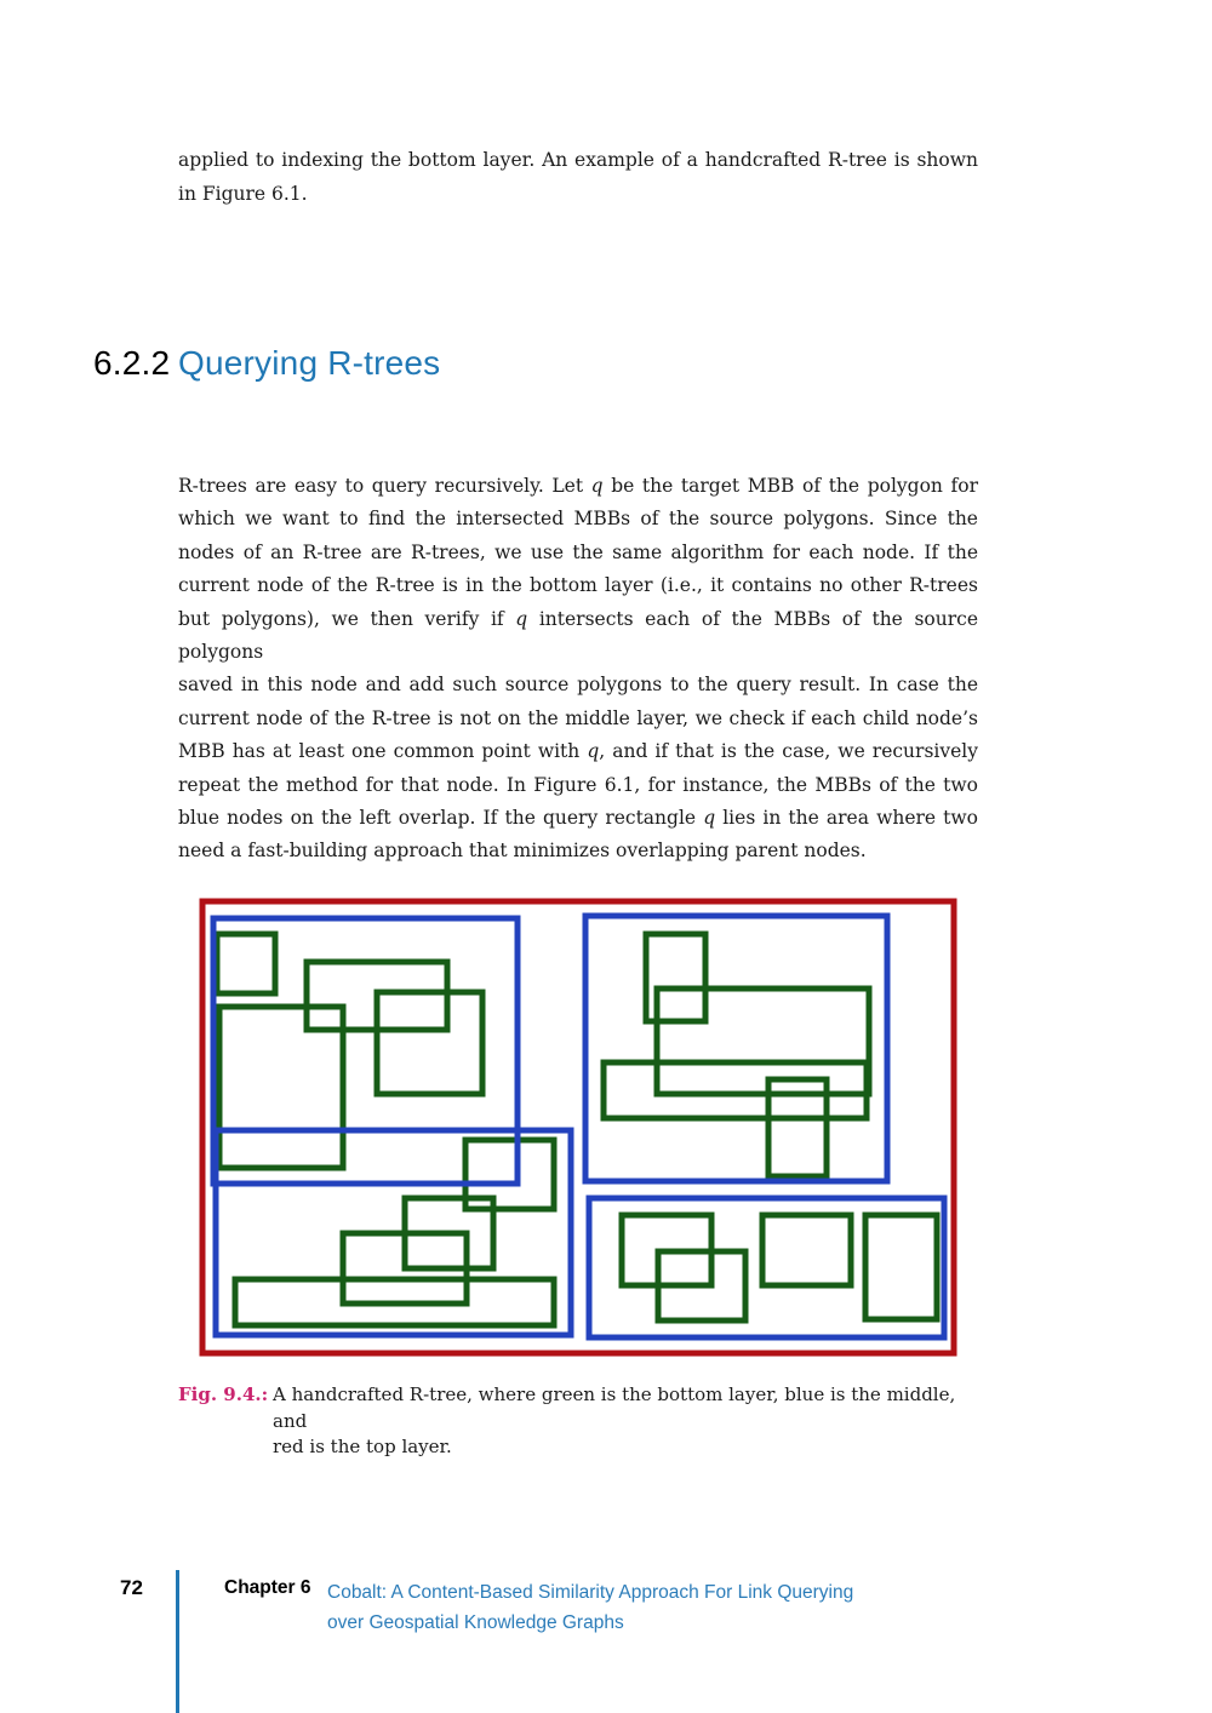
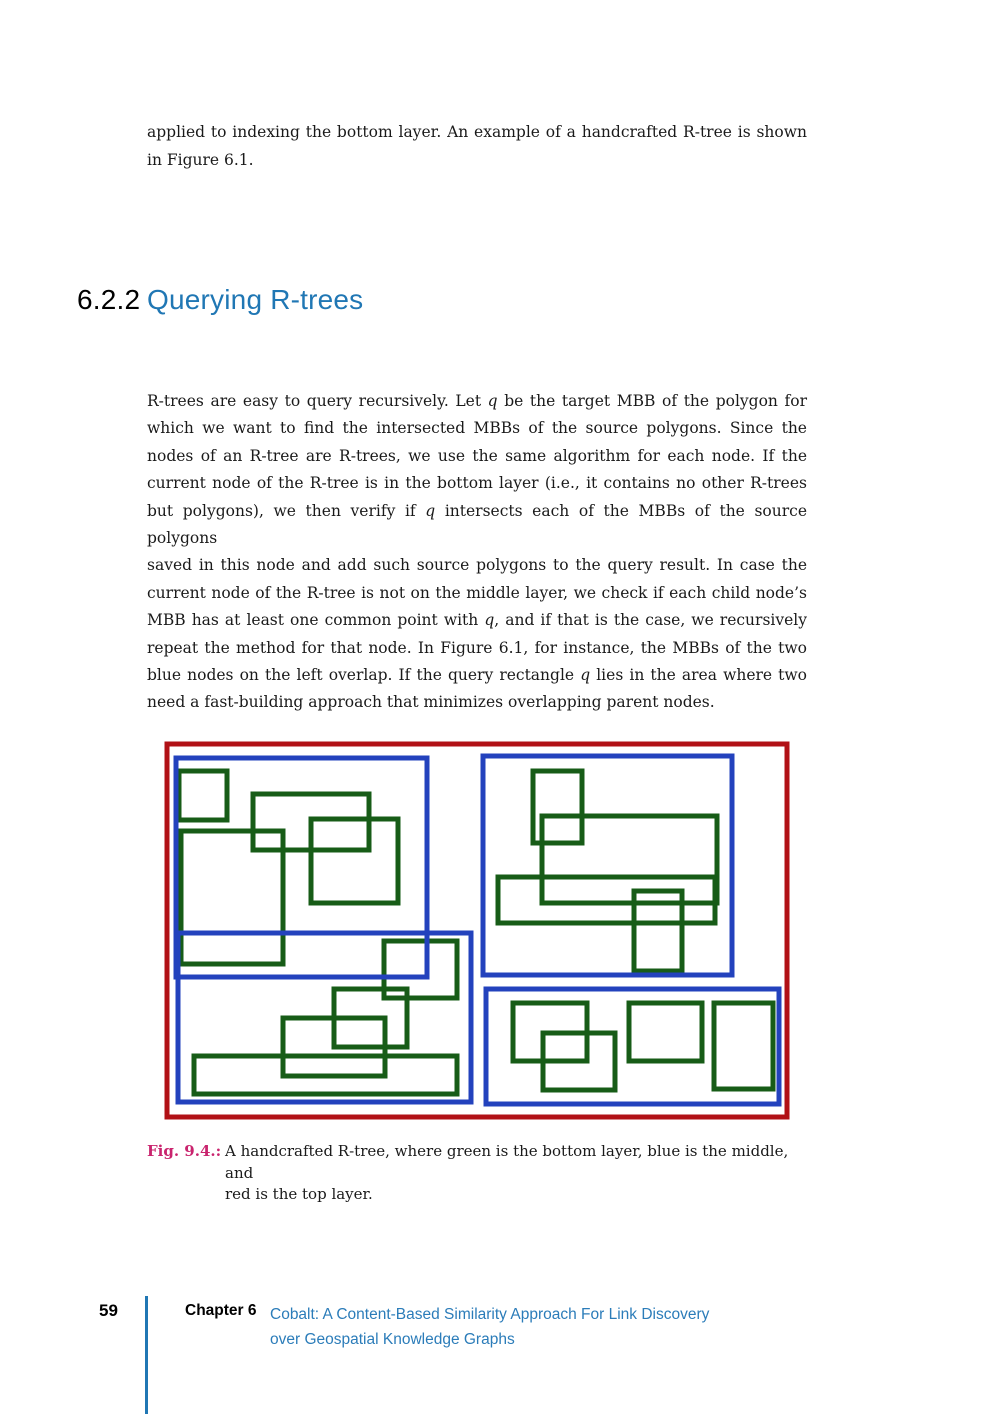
  applied to indexing the bottom layer. An example of a handcrafted R-tree is shown
  in Figure 6.1.
  6.2.2 Querying R-trees
  R-trees are easy to query recursively. Let q be the target MBB of the polygon for
  which we want to find the intersected MBBs of the source polygons. Since the
  nodes of an R-tree are R-trees, we use the same algorithm for each node. If the
  current node of the R-tree is in the bottom layer (i.e., it contains no other R-trees
  but polygons), we then verify if q intersects each of the MBBs of the source polygons
  saved in this node and add such source polygons to the query result. In case the
  current node of the R-tree is not on the middle layer, we check if each child node’s
  MBB has at least one common point with q, and if that is the case, we recursively
  repeat the method for that node. In Figure 6.1, for instance, the MBBs of the two
  blue nodes on the left overlap. If the query rectangle q lies in the area where two
  need a fast-building approach that minimizes overlapping parent nodes.
  Fig. 9.4.:
  A handcrafted R-tree, where green is the bottom layer, blue is the middle, and
  red is the top layer.
- 72
+ 59
  Chapter 6
- Cobalt: A Content-Based Similarity Approach For Link Querying
+ Cobalt: A Content-Based Similarity Approach For Link Discovery
  over Geospatial Knowledge Graphs
